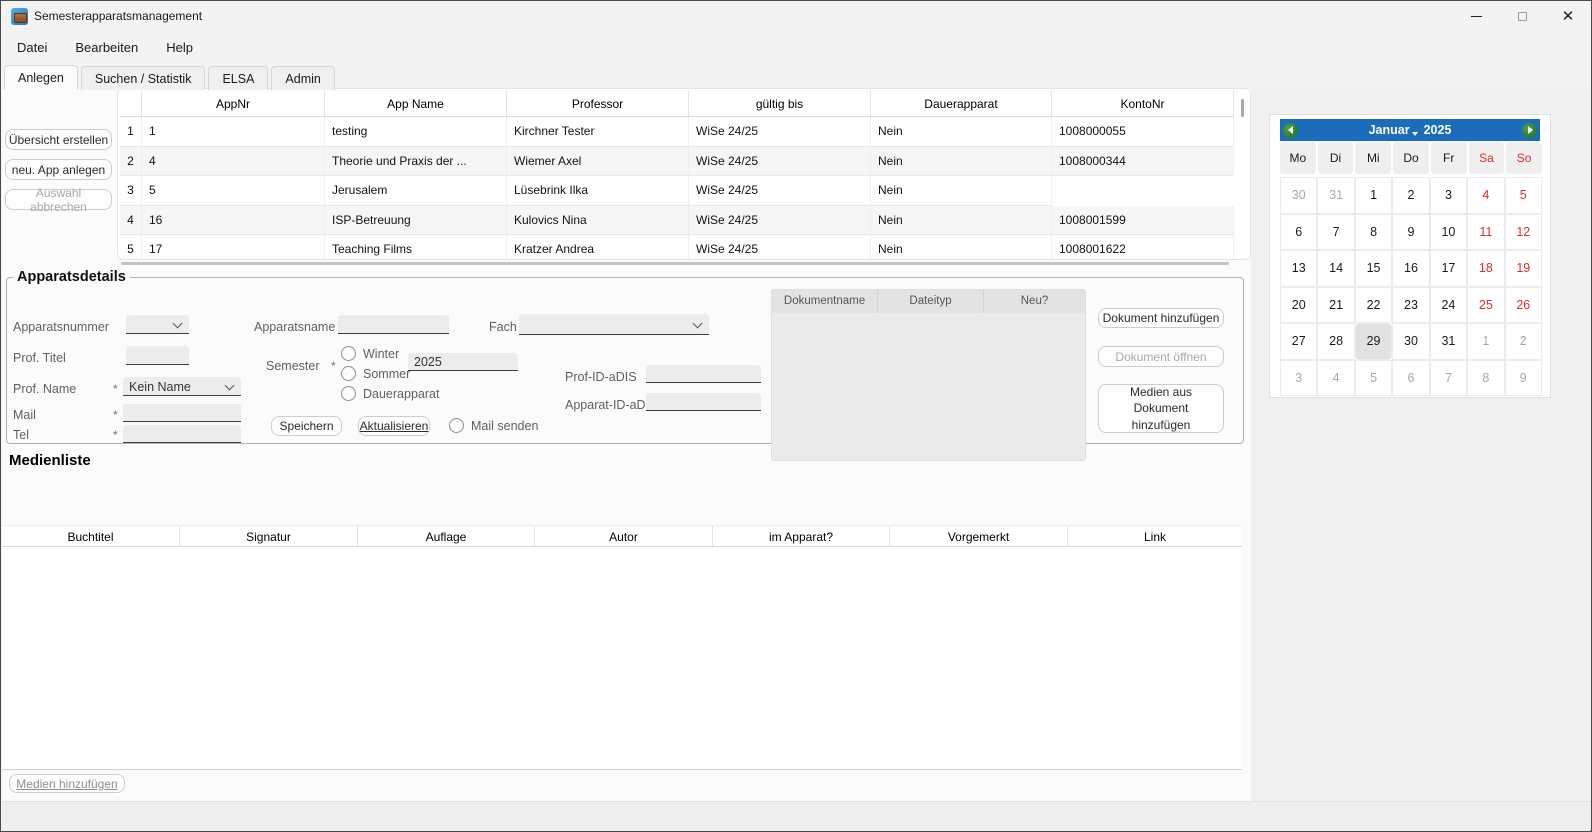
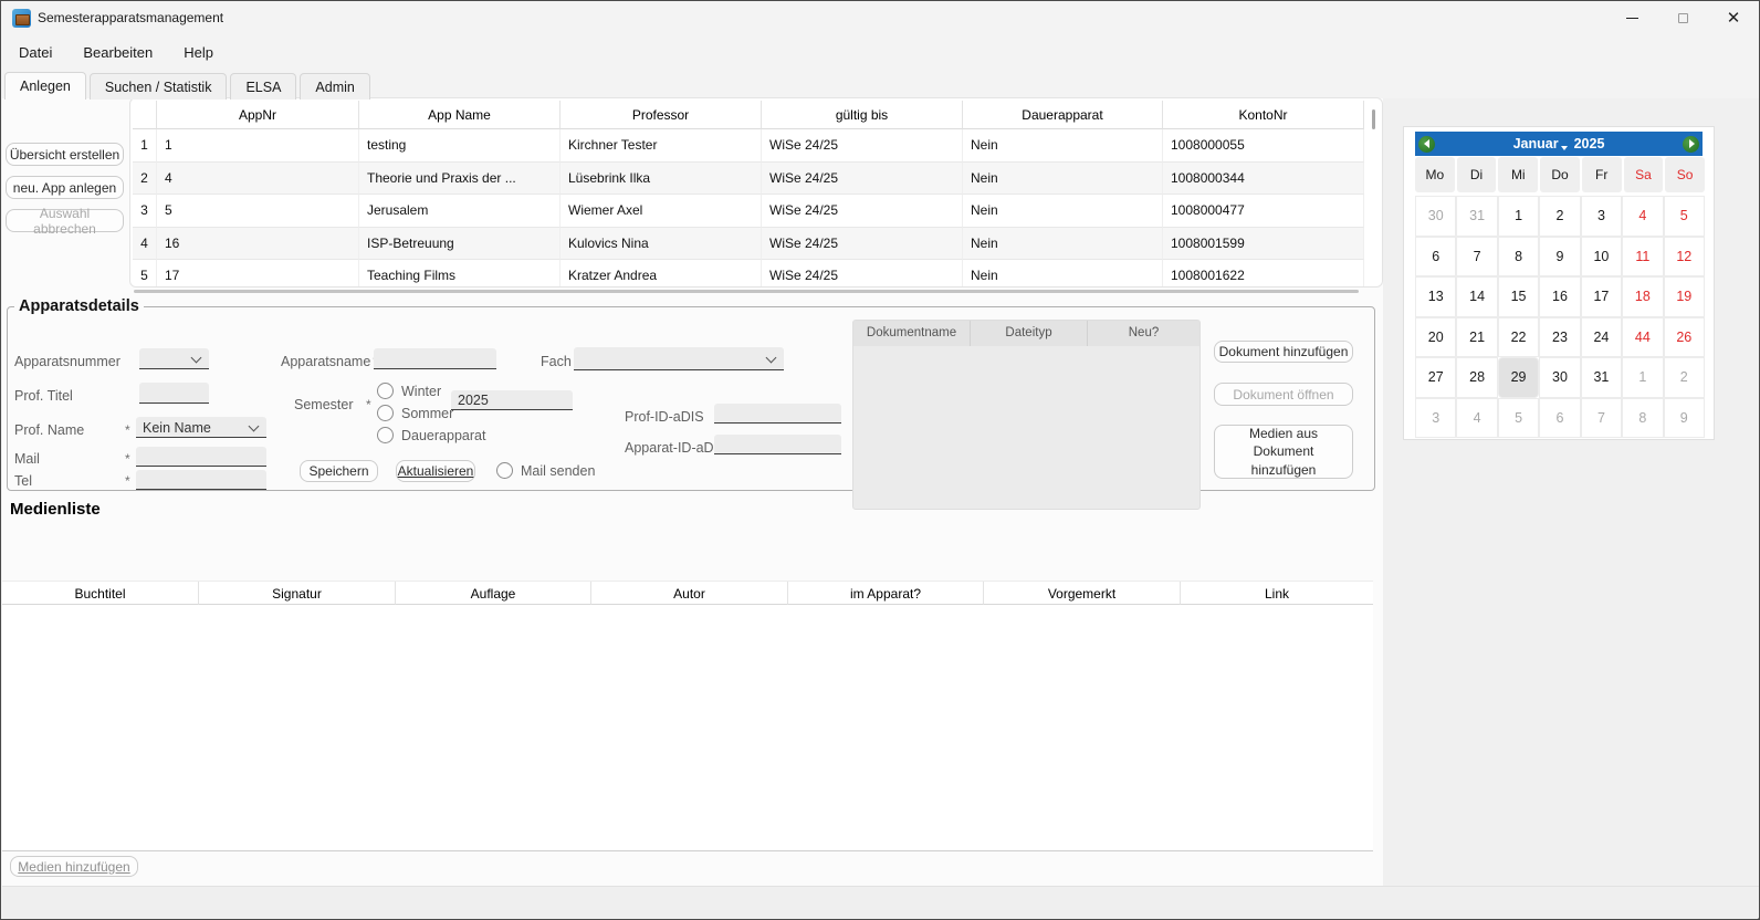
  Semesterapparatsmanagement
  ✕
  Datei
  Bearbeiten
  Help
  Anlegen
  Suchen / Statistik
  ELSA
  Admin
  Übersicht erstellen
  neu. App anlegen
  Auswahl abbrechen
  AppNr
  App Name
  Professor
  gültig bis
  Dauerapparat
  KontoNr
  1
  1
  testing
  Kirchner Tester
  WiSe 24/25
  Nein
  1008000055
  2
  4
  Theorie und Praxis der ...
- Wiemer Axel
+ Lüsebrink Ilka
  WiSe 24/25
  Nein
  1008000344
  3
  5
  Jerusalem
- Lüsebrink Ilka
+ Wiemer Axel
  WiSe 24/25
  Nein
+ 1008000477
  4
  16
  ISP-Betreuung
  Kulovics Nina
  WiSe 24/25
  Nein
  1008001599
  5
  17
  Teaching Films
  Kratzer Andrea
  WiSe 24/25
  Nein
  1008001622
  Januar 2025
  Mo
  Di
  Mi
  Do
  Fr
  Sa
  So
  30
  31
  1
  2
  3
  4
  5
  6
  7
  8
  9
  10
  11
  12
  13
  14
  15
  16
  17
  18
  19
  20
  21
  22
  23
  24
- 25
+ 44
  26
  27
  28
  29
  30
  31
  1
  2
  3
  4
  5
  6
  7
  8
  9
  Apparatsdetails
  Apparatsnummer
  Prof. Titel
  Prof. Name
  *
  Kein Name
  Mail
  *
  Tel
  *
  Apparatsname
  Fach
  Semester
  *
  Winter
  Sommer
  Dauerapparat
  2025
  Speichern
  Aktualisieren
  Mail senden
  Prof-ID-aDIS
  Apparat-ID-aD
  Dokumentname
  Dateityp
  Neu?
  Dokument hinzufügen
  Dokument öffnen
  Medien aus Dokument hinzufügen
  Medienliste
  Buchtitel
  Signatur
  Auflage
  Autor
  im Apparat?
  Vorgemerkt
  Link
  Medien hinzufügen
